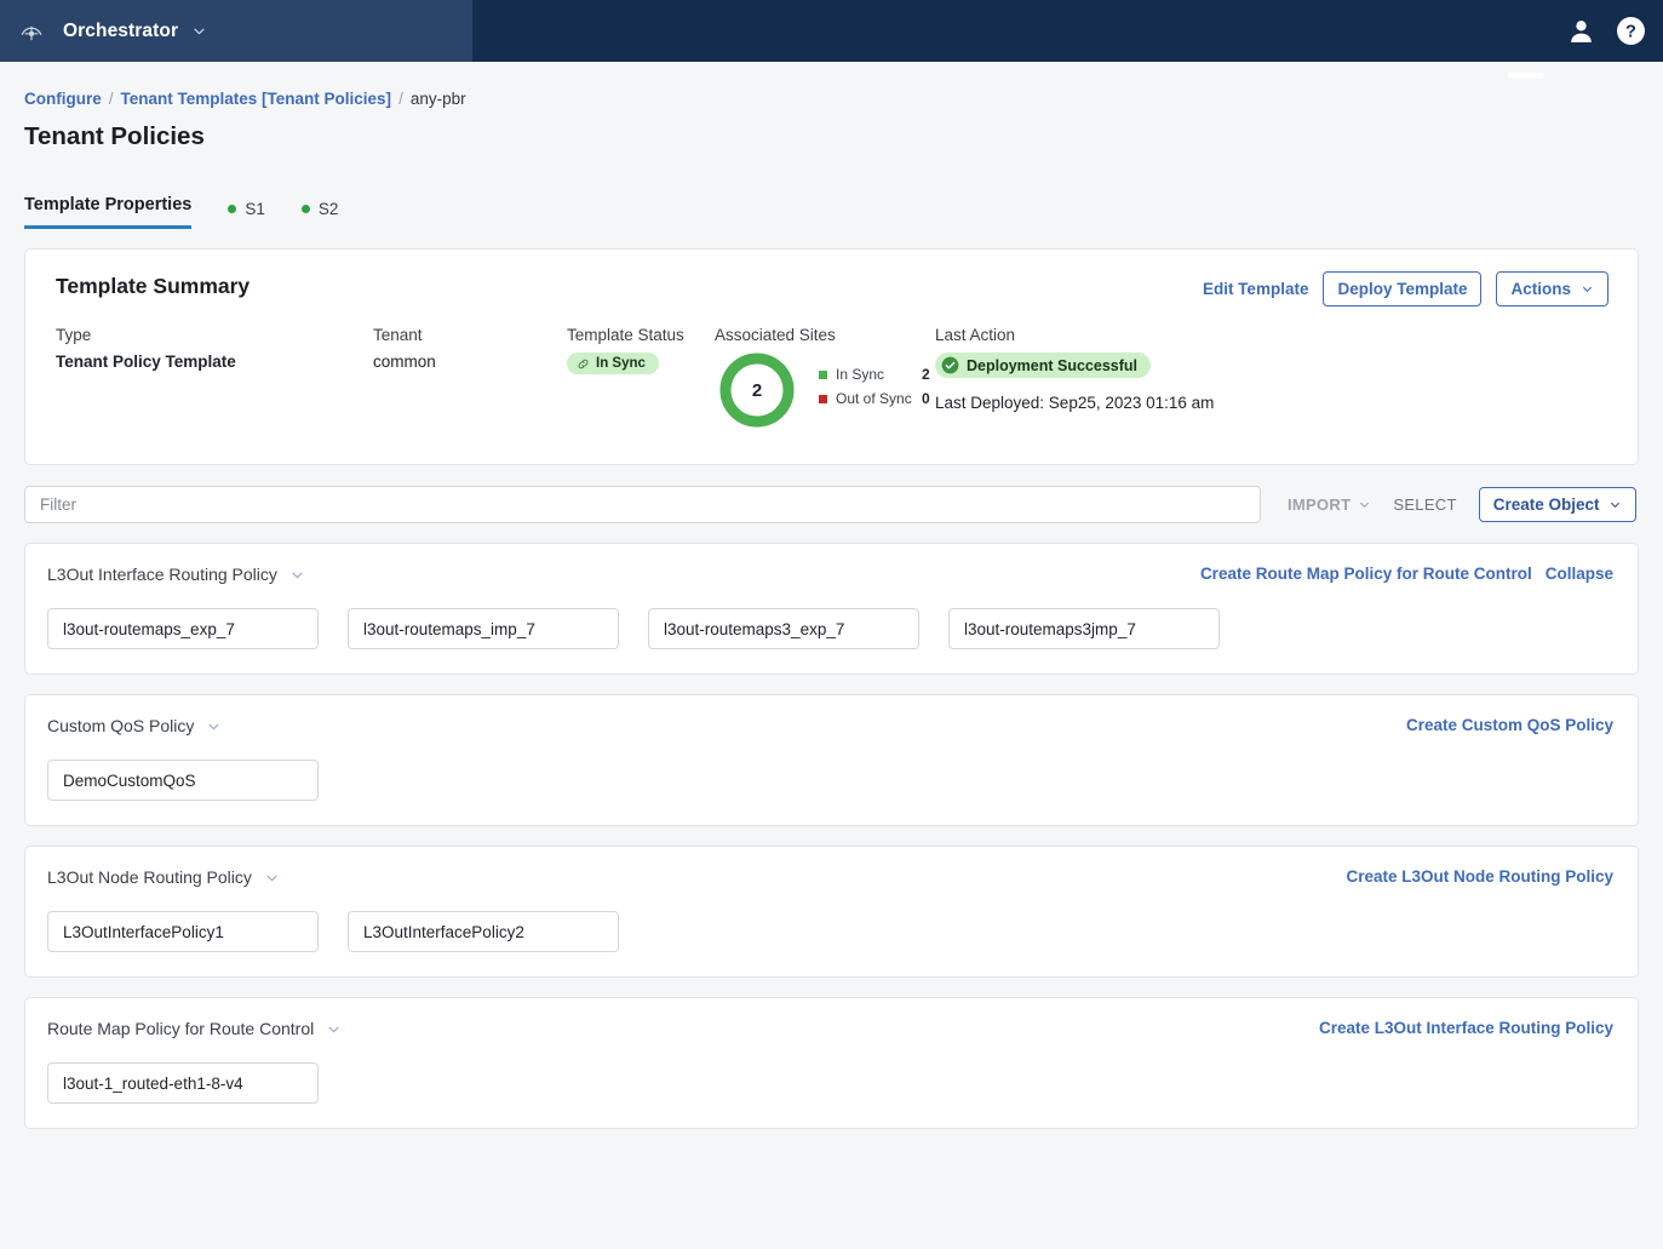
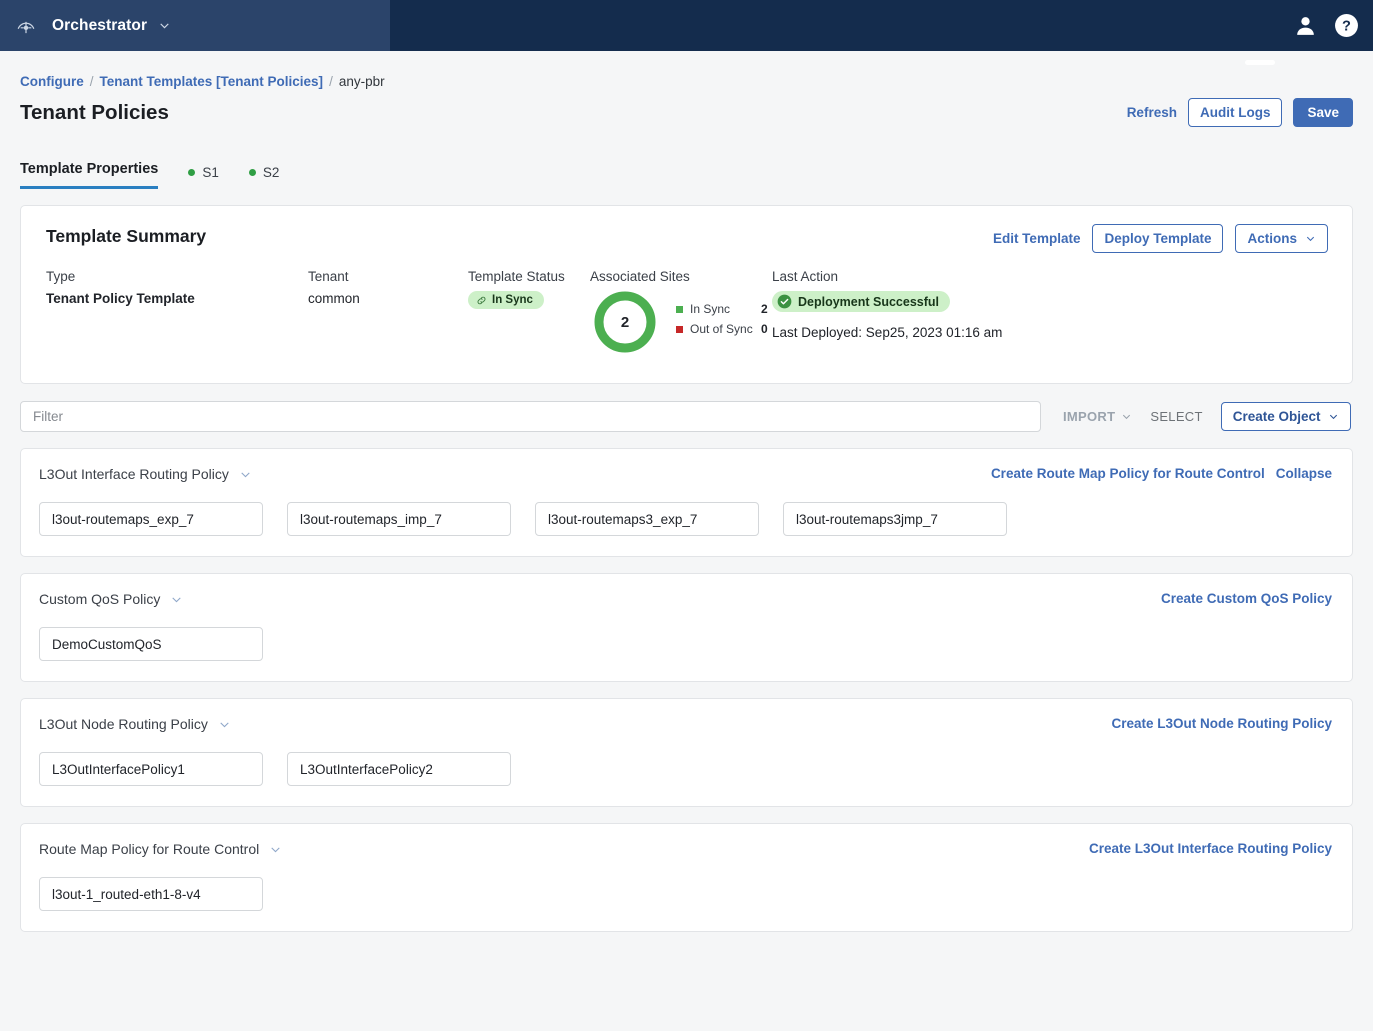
  Orchestrator
  ?
  Configure
  /
  Tenant Templates [Tenant Policies]
  /
  any-pbr
  Tenant Policies
+ Refresh
+ Audit Logs
+ Save
  Template Properties
  S1
  S2
  Template Summary
  Edit Template
  Deploy Template
  Actions
  Type
  Tenant Policy Template
  Tenant
  common
  Template Status
  In Sync
  Associated Sites
  2
  In Sync
  2
  Out of Sync
  0
  Last Action
  Deployment Successful
  Last Deployed: Sep25, 2023 01:16 am
  Filter
  IMPORT
  SELECT
  Create Object
  L3Out Interface Routing Policy
  Create Route Map Policy for Route Control
  Collapse
  l3out-routemaps_exp_7
  l3out-routemaps_imp_7
  l3out-routemaps3_exp_7
  l3out-routemaps3jmp_7
  Custom QoS Policy
  Create Custom QoS Policy
  DemoCustomQoS
  L3Out Node Routing Policy
  Create L3Out Node Routing Policy
  L3OutInterfacePolicy1
  L3OutInterfacePolicy2
  Route Map Policy for Route Control
  Create L3Out Interface Routing Policy
  l3out-1_routed-eth1-8-v4
